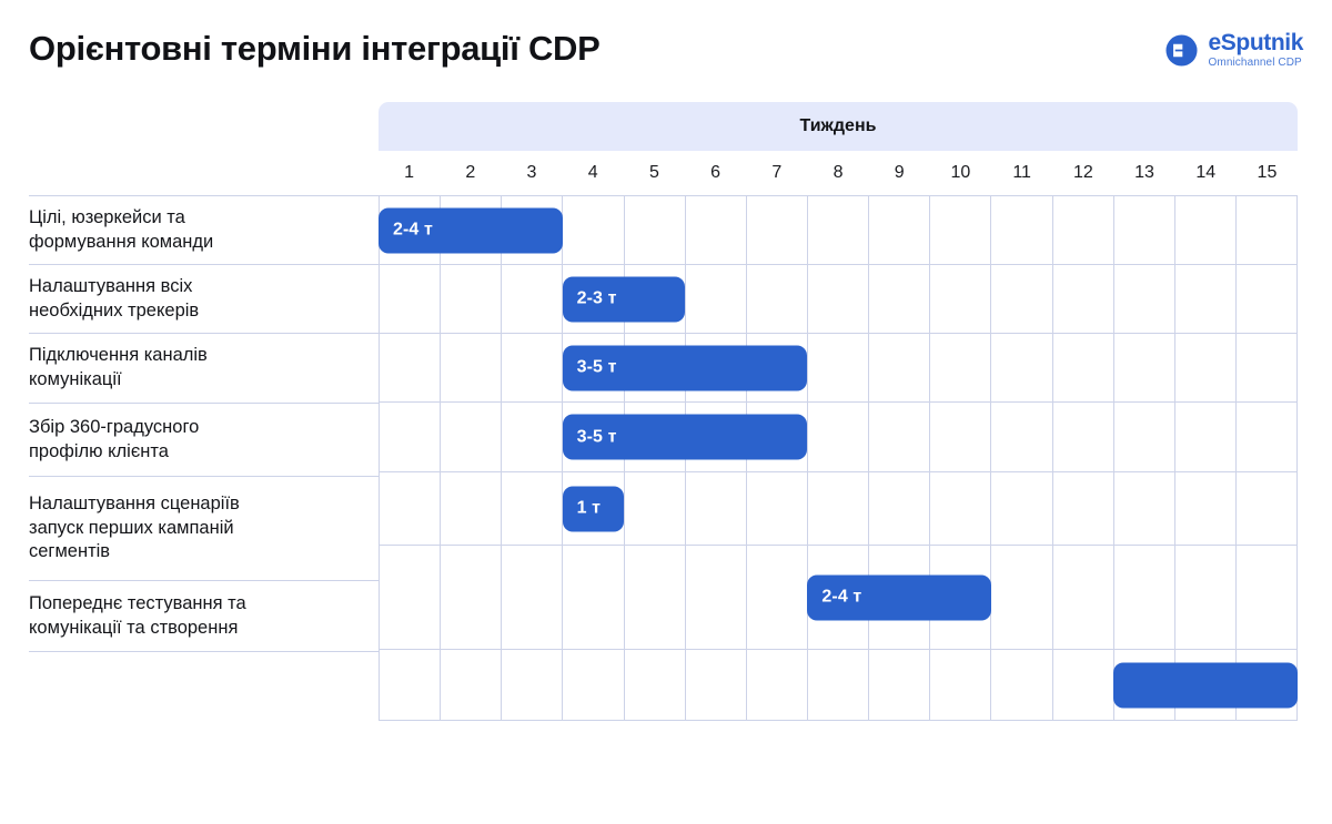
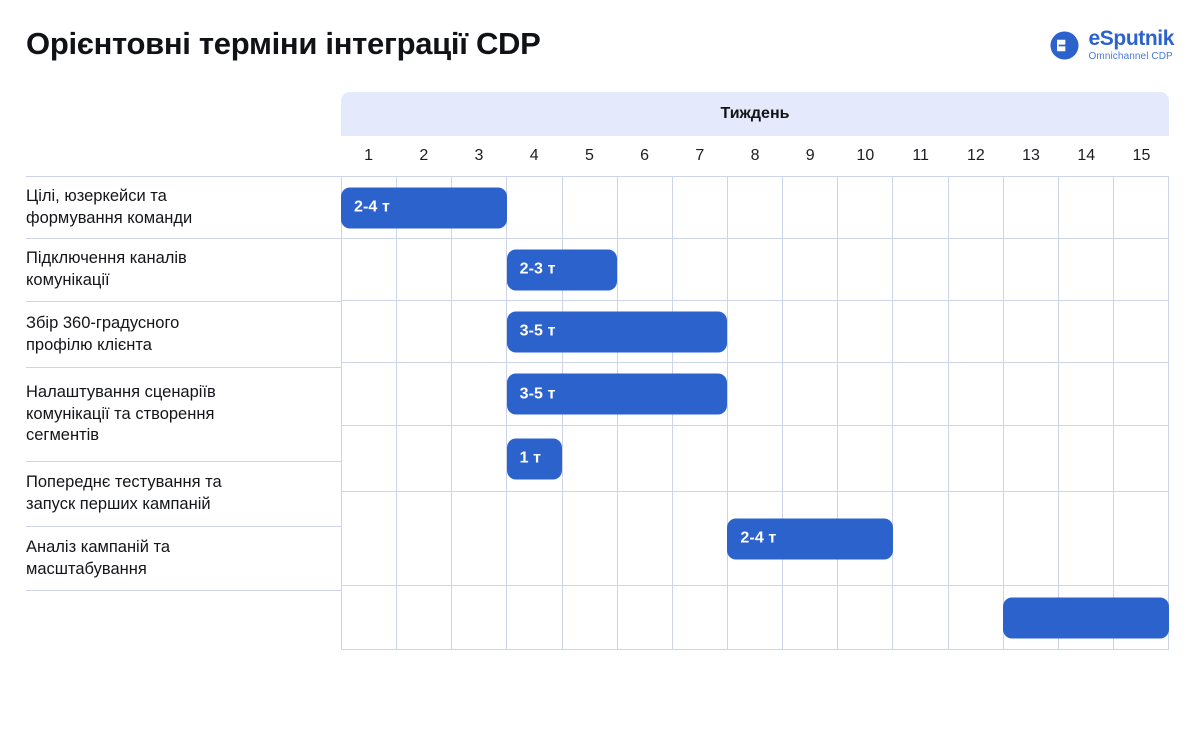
  Орієнтовні терміни інтеграції CDP
  eSputnik
  Omnichannel CDP
  Тиждень
  1
  2
  3
  4
  5
  6
  7
  8
  9
  10
  11
  12
  13
  14
  15
  Цілі, юзеркейси та
  формування команди
- Налаштування всіх
- необхідних трекерів
  Підключення каналів
  комунікації
  Збір 360-градусного
  профілю клієнта
  Налаштування сценаріїв
- запуск перших кампаній
+ комунікації та створення
  сегментів
  Попереднє тестування та
- комунікації та створення
+ запуск перших кампаній
+ Аналіз кампаній та
+ масштабування
  2-4 т
  2-3 т
  3-5 т
  3-5 т
  1 т
  2-4 т
